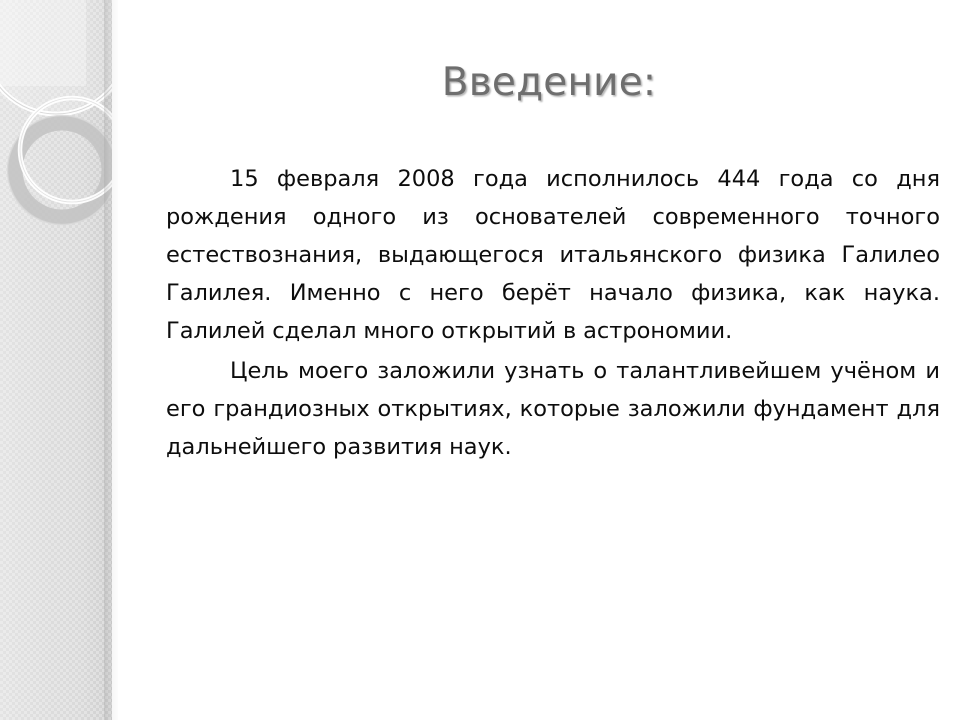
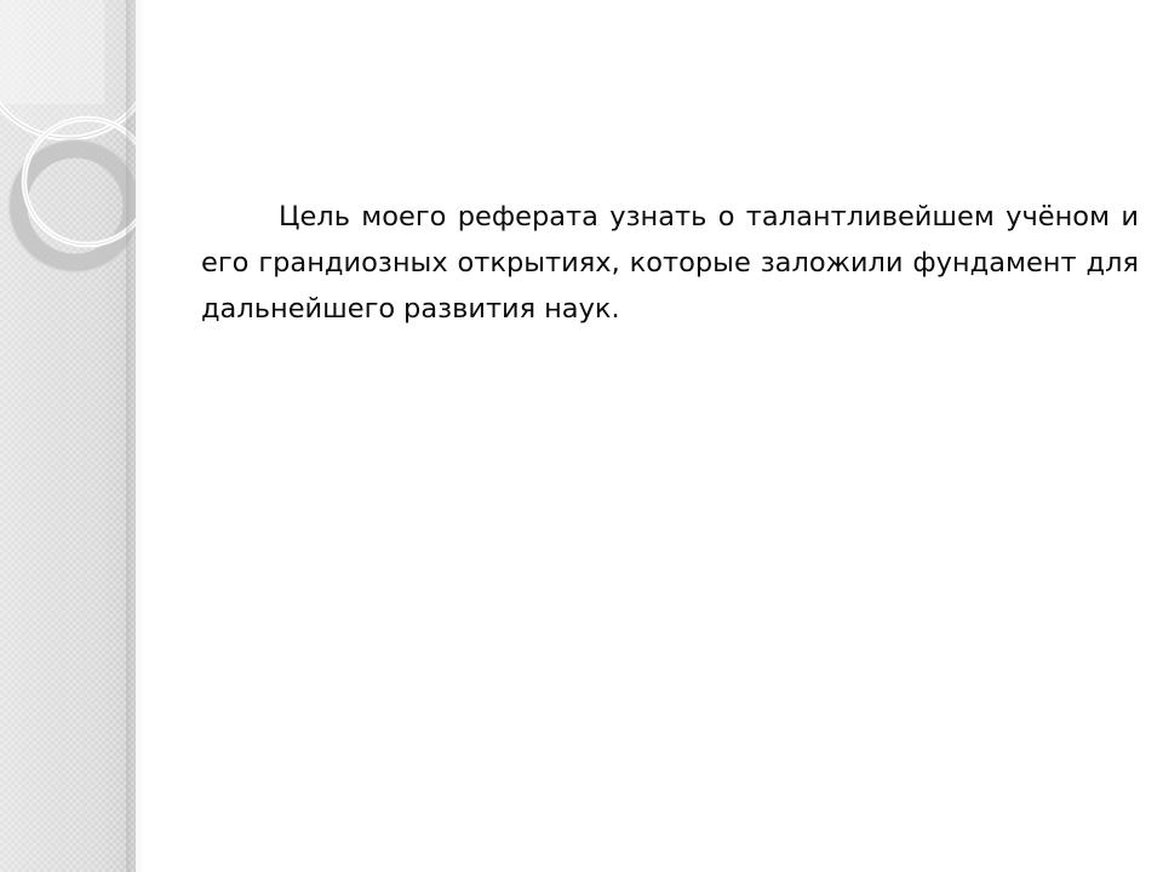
- Введение:
- 15 февраля 2008 года исполнилось 444 года со дня рождения одного из основателей современного точного естествознания, выдающегося итальянского физика Галилео Галилея. Именно с него берёт начало физика, как наука. Галилей сделал много открытий в астрономии.
- Цель моего заложили узнать о талантливейшем учёном и его грандиозных открытиях, которые заложили фундамент для дальнейшего развития наук.
+ Цель моего реферата узнать о талантливейшем учёном и его грандиозных открытиях, которые заложили фундамент для дальнейшего развития наук.
